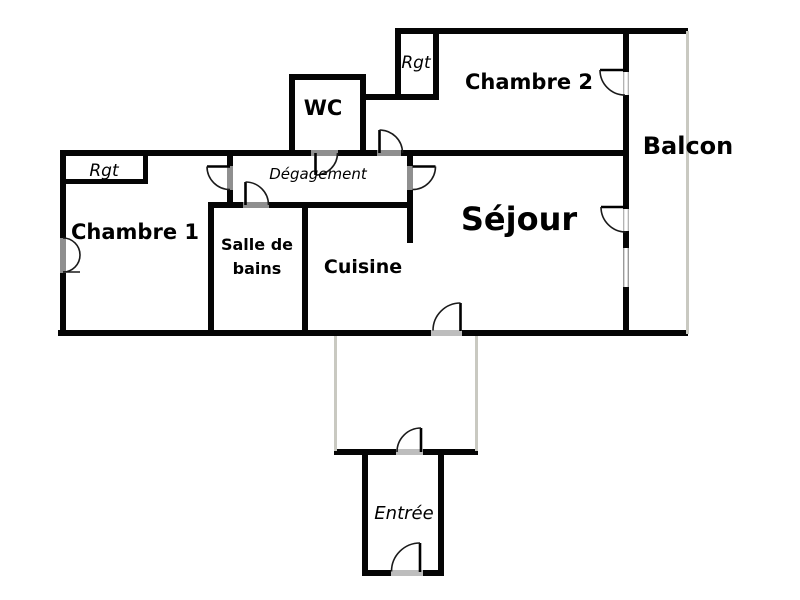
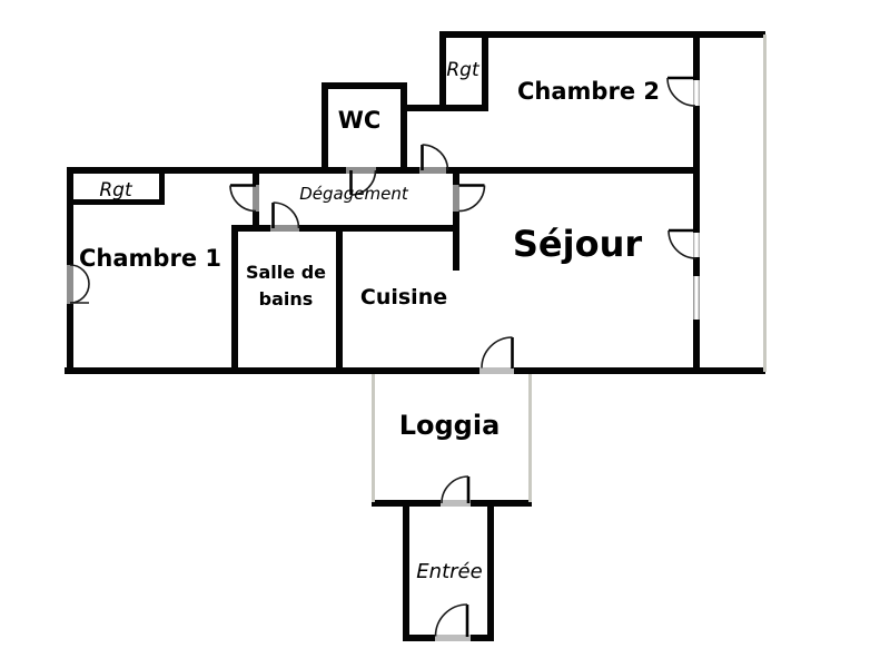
  Chambre 1
  Chambre 2
  Séjour
- Balcon
  Cuisine
  Salle de
  bains
  WC
+ Loggia
  Dégagement
  Entrée
  Rgt
  Rgt
